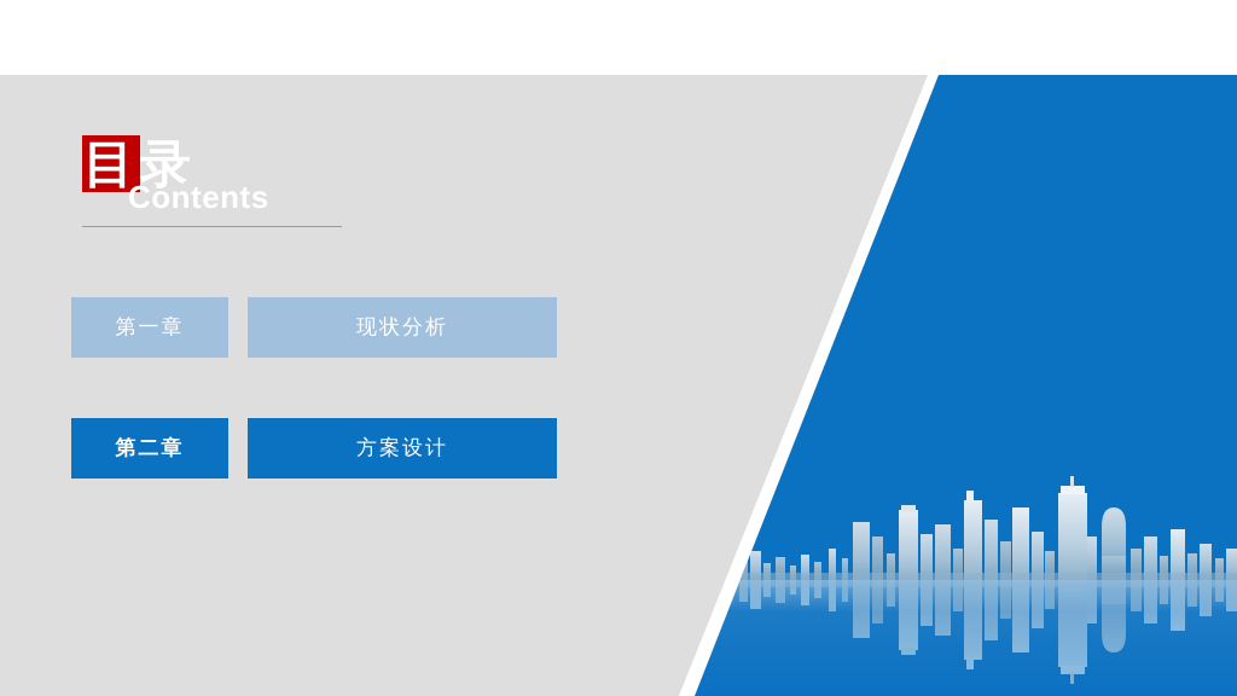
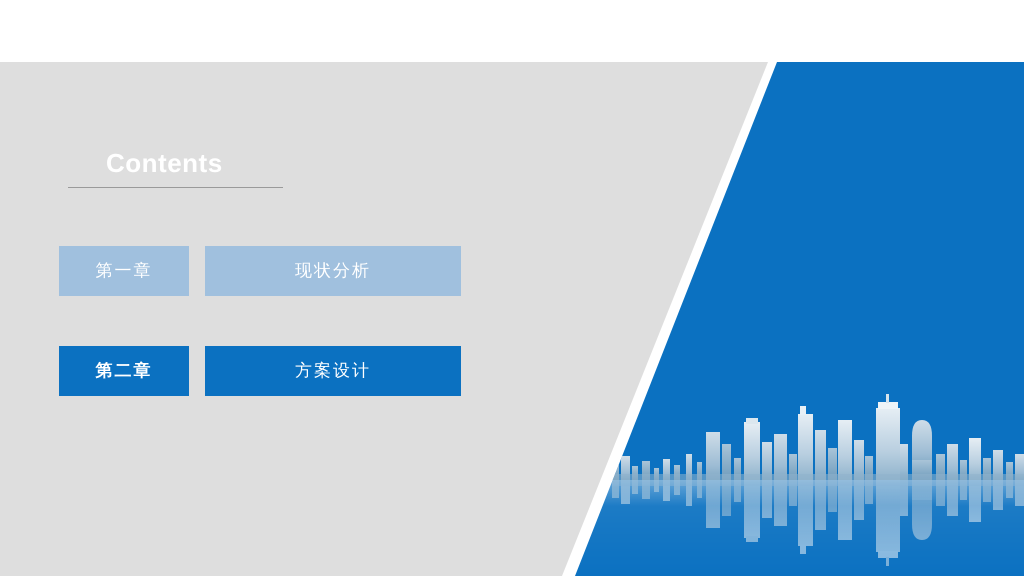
- 目录
  Contents
  第一章
  现状分析
  第二章
  方案设计
